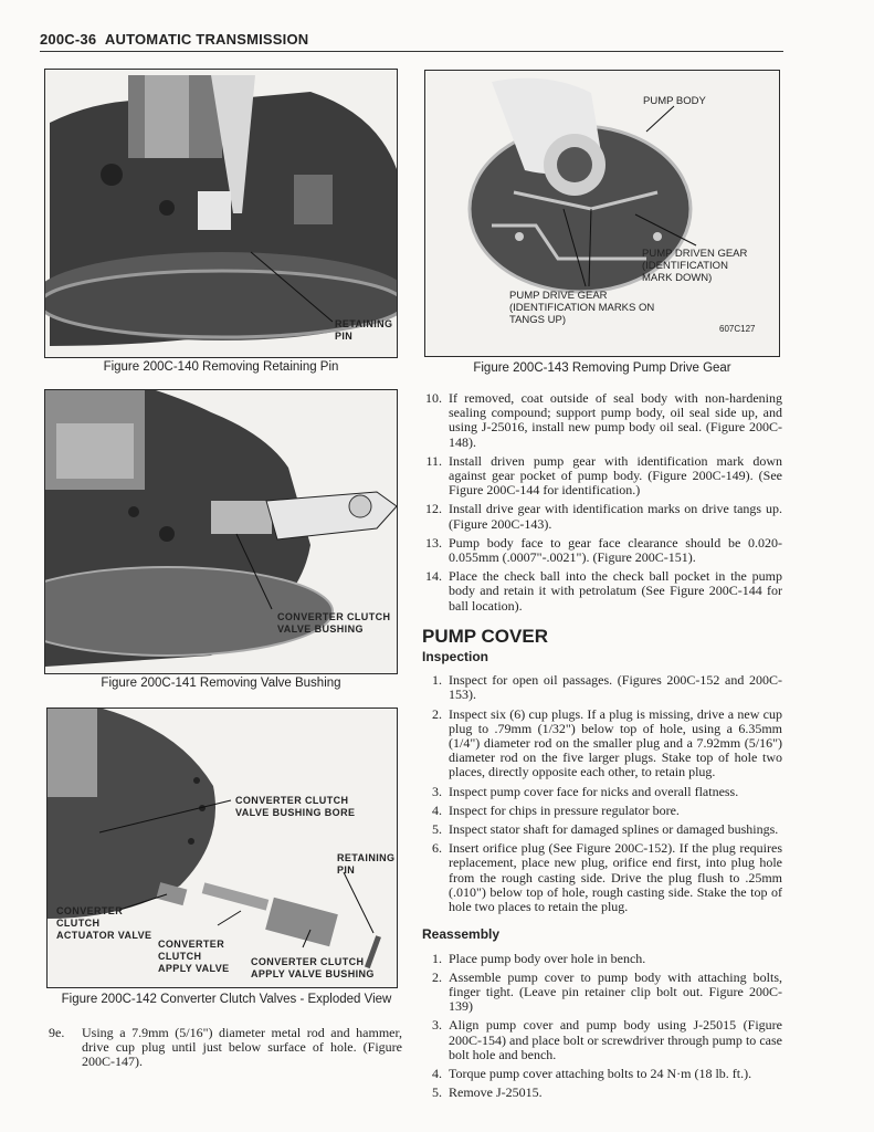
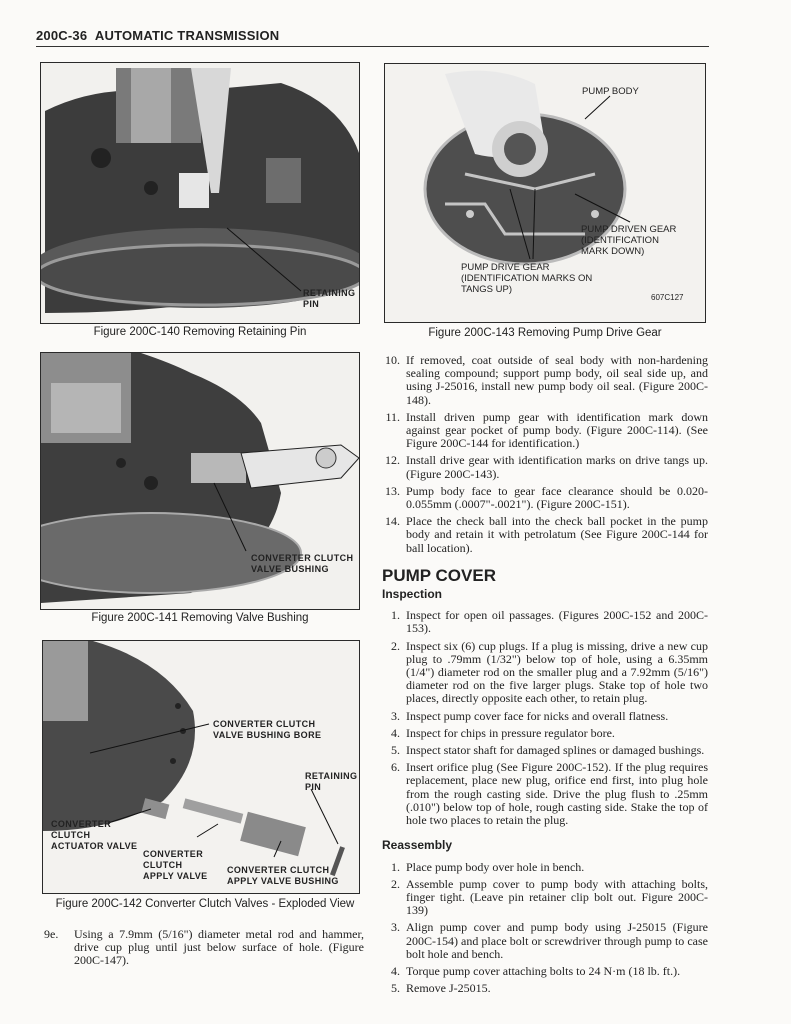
  200C-36 AUTOMATIC TRANSMISSION
  RETAINING
  PIN
  Figure 200C-140 Removing Retaining Pin
  CONVERTER CLUTCH
  VALVE BUSHING
  Figure 200C-141 Removing Valve Bushing
  CONVERTER CLUTCH
  VALVE BUSHING BORE
  RETAINING
  PIN
  CONVERTER
  CLUTCH
  ACTUATOR VALVE
  CONVERTER
  CLUTCH
  APPLY VALVE
  CONVERTER CLUTCH
  APPLY VALVE BUSHING
  Figure 200C-142 Converter Clutch Valves - Exploded View
  9e.
  Using a 7.9mm (5/16") diameter metal rod and hammer, drive cup plug until just below surface of hole. (Figure 200C-147).
  PUMP BODY
  PUMP DRIVEN GEAR
  (IDENTIFICATION
  MARK DOWN)
  PUMP DRIVE GEAR
  (IDENTIFICATION MARKS ON
  TANGS UP)
  607C127
  Figure 200C-143 Removing Pump Drive Gear
  10.
  If removed, coat outside of seal body with non-hardening sealing compound; support pump body, oil seal side up, and using J-25016, install new pump body oil seal. (Figure 200C-148).
  11.
- Install driven pump gear with identification mark down against gear pocket of pump body. (Figure 200C-149). (See Figure 200C-144 for identification.)
+ Install driven pump gear with identification mark down against gear pocket of pump body. (Figure 200C-114). (See Figure 200C-144 for identification.)
  12.
  Install drive gear with identification marks on drive tangs up. (Figure 200C-143).
  13.
  Pump body face to gear face clearance should be 0.020-0.055mm (.0007"-.0021"). (Figure 200C-151).
  14.
  Place the check ball into the check ball pocket in the pump body and retain it with petrolatum (See Figure 200C-144 for ball location).
  PUMP COVER
  Inspection
  1.
  Inspect for open oil passages. (Figures 200C-152 and 200C-153).
  2.
  Inspect six (6) cup plugs. If a plug is missing, drive a new cup plug to .79mm (1/32") below top of hole, using a 6.35mm (1/4") diameter rod on the smaller plug and a 7.92mm (5/16") diameter rod on the five larger plugs. Stake top of hole two places, directly opposite each other, to retain plug.
  3.
  Inspect pump cover face for nicks and overall flatness.
  4.
  Inspect for chips in pressure regulator bore.
  5.
  Inspect stator shaft for damaged splines or damaged bushings.
  6.
  Insert orifice plug (See Figure 200C-152). If the plug requires replacement, place new plug, orifice end first, into plug hole from the rough casting side. Drive the plug flush to .25mm (.010") below top of hole, rough casting side. Stake the top of hole two places to retain the plug.
  Reassembly
  1.
  Place pump body over hole in bench.
  2.
  Assemble pump cover to pump body with attaching bolts, finger tight. (Leave pin retainer clip bolt out. Figure 200C-139)
  3.
  Align pump cover and pump body using J-25015 (Figure 200C-154) and place bolt or screwdriver through pump to case bolt hole and bench.
  4.
  Torque pump cover attaching bolts to 24 N·m (18 lb. ft.).
  5.
  Remove J-25015.
